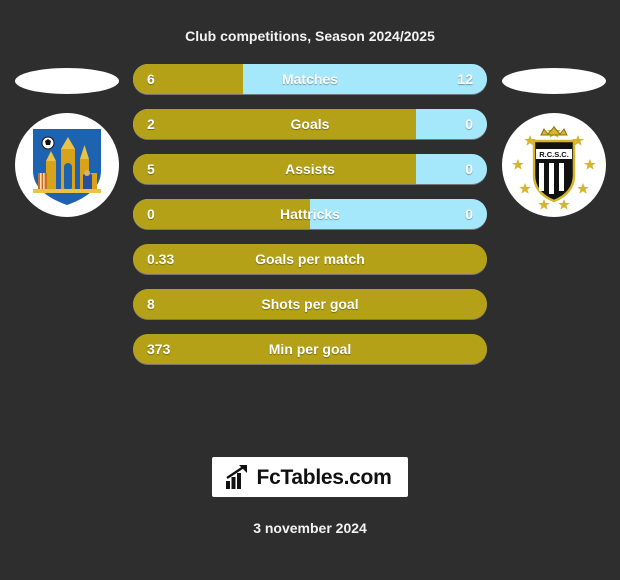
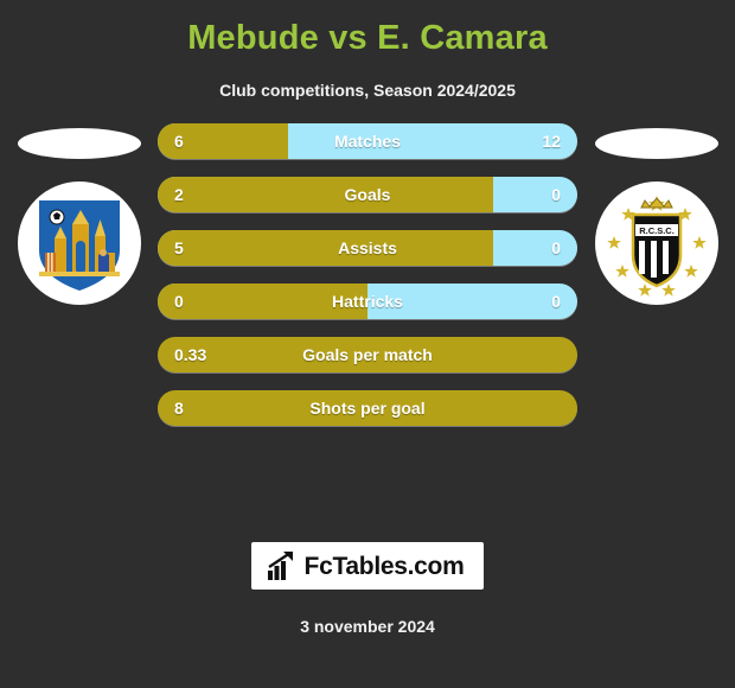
+ Mebude vs E. Camara
  Club competitions, Season 2024/2025
  6
  Matches
  12
  2
  Goals
  0
  5
  Assists
  0
  0
  Hattricks
  0
  0.33
  Goals per match
  8
  Shots per goal
- 373
- Min per goal
  R.C.S.C.
  FcTables.com
  3 november 2024
